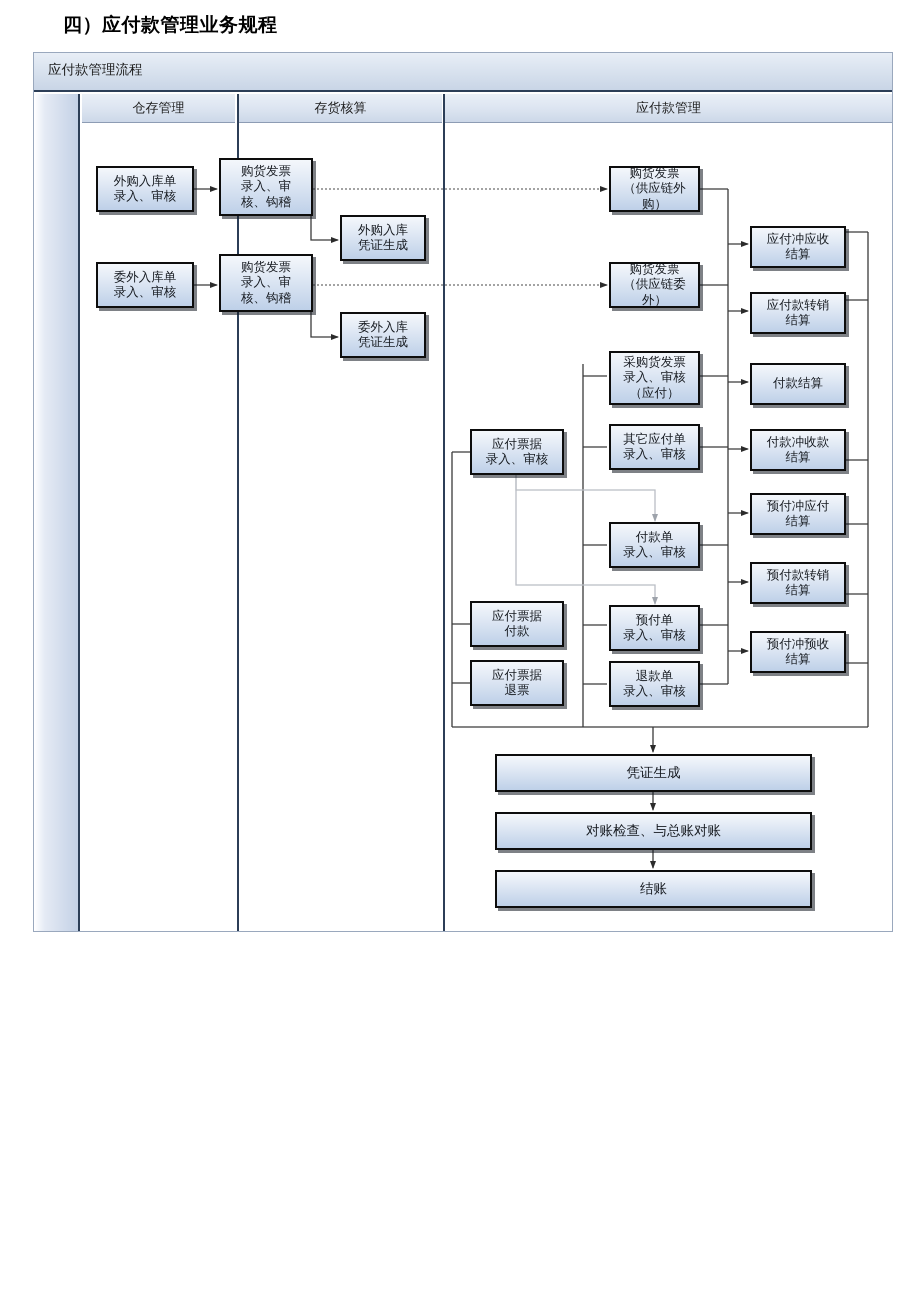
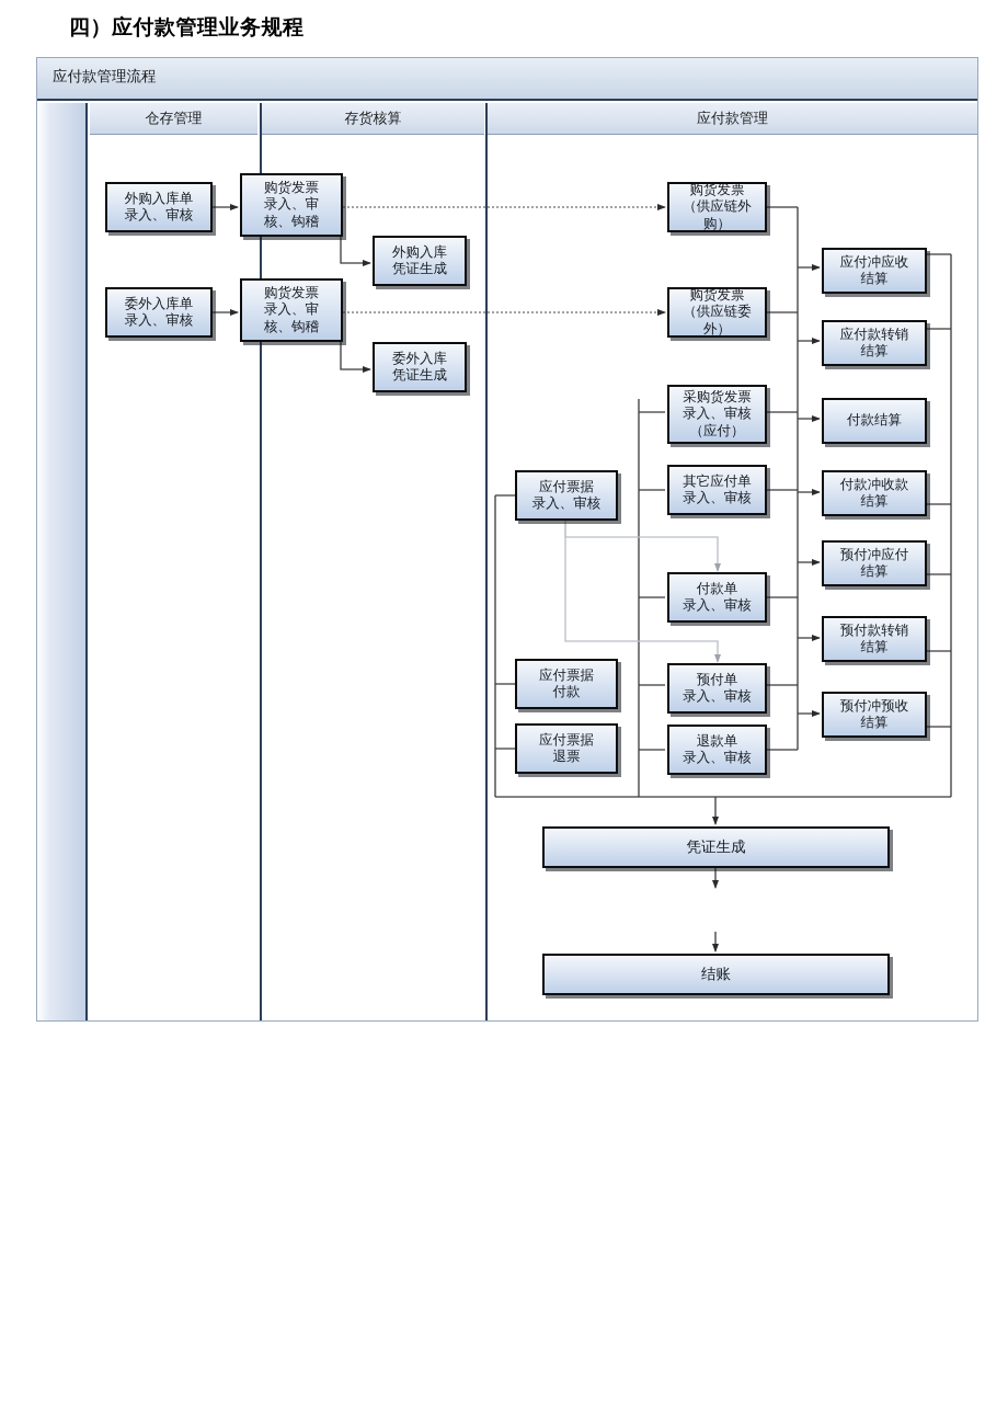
  四）应付款管理业务规程
  应付款管理流程
  仓存管理
  存货核算
  应付款管理
  外购入库单
  录入、审核
  委外入库单
  录入、审核
  购货发票
  录入、审
  核、钩稽
  购货发票
  录入、审
  核、钩稽
  外购入库
  凭证生成
  委外入库
  凭证生成
  购货发票
  （供应链外购）
  购货发票
  （供应链委外）
  采购货发票
  录入、审核
  （应付）
  其它应付单
  录入、审核
  付款单
  录入、审核
  预付单
  录入、审核
  退款单
  录入、审核
  应付票据
  录入、审核
  应付票据
  付款
  应付票据
  退票
  应付冲应收
  结算
  应付款转销
  结算
  付款结算
  付款冲收款
  结算
  预付冲应付
  结算
  预付款转销
  结算
  预付冲预收
  结算
  凭证生成
- 对账检查、与总账对账
  结账
